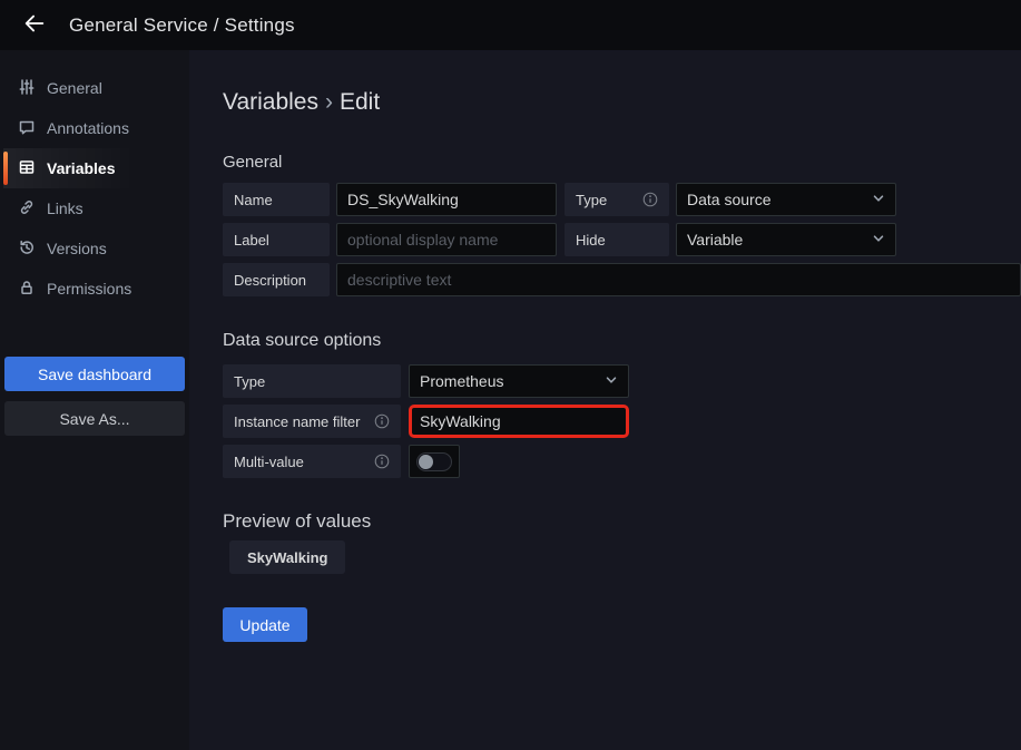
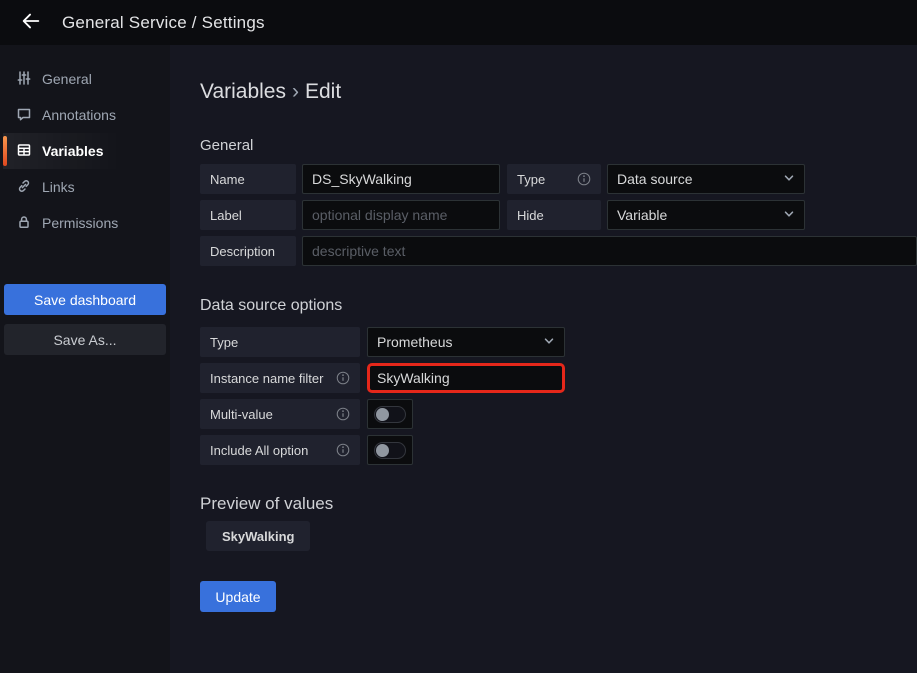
  General Service / Settings
  General
  Annotations
  Variables
  Links
- Versions
  Permissions
  Save dashboard
  Save As...
  Variables › Edit
  General
  Name
  DS_SkyWalking
  Type
  Data source
  Label
  optional display name
  Hide
  Variable
  Description
  descriptive text
  Data source options
  Type
  Prometheus
  Instance name filter
  SkyWalking
  Multi-value
+ Include All option
  Preview of values
  SkyWalking
  Update
